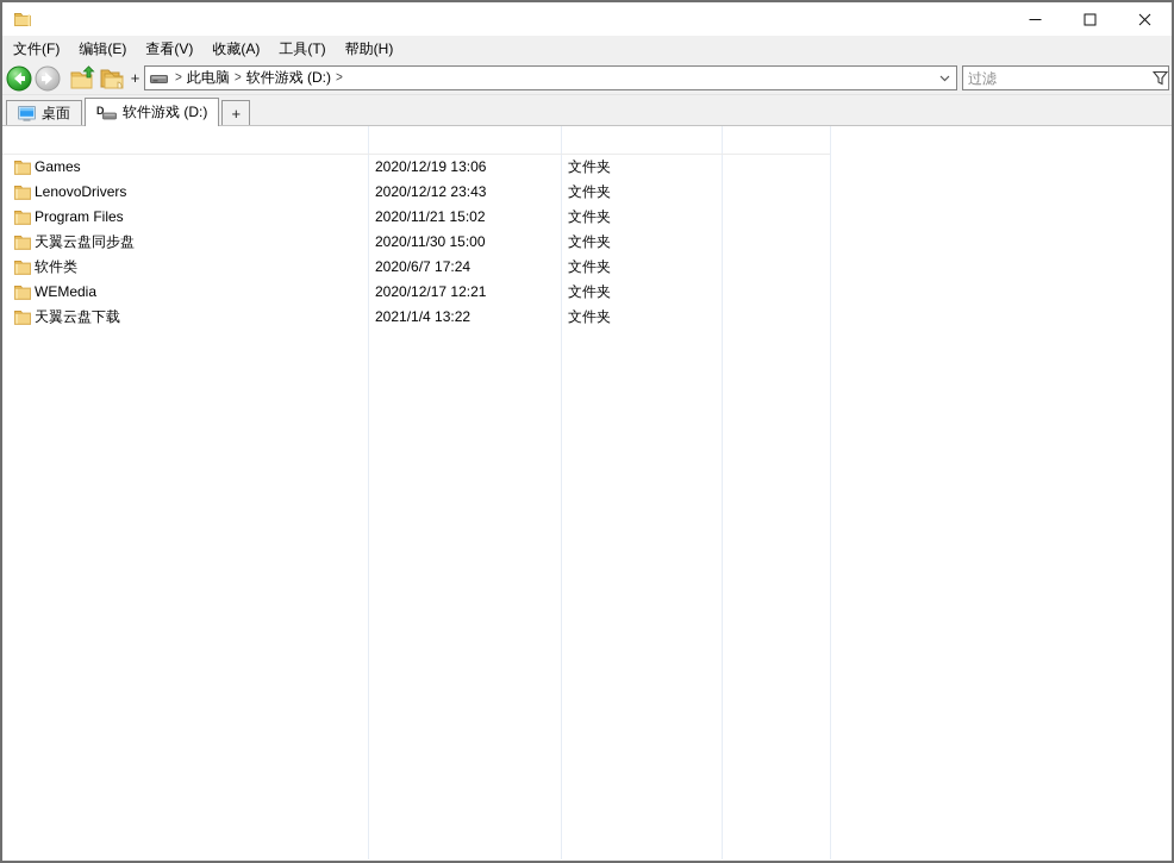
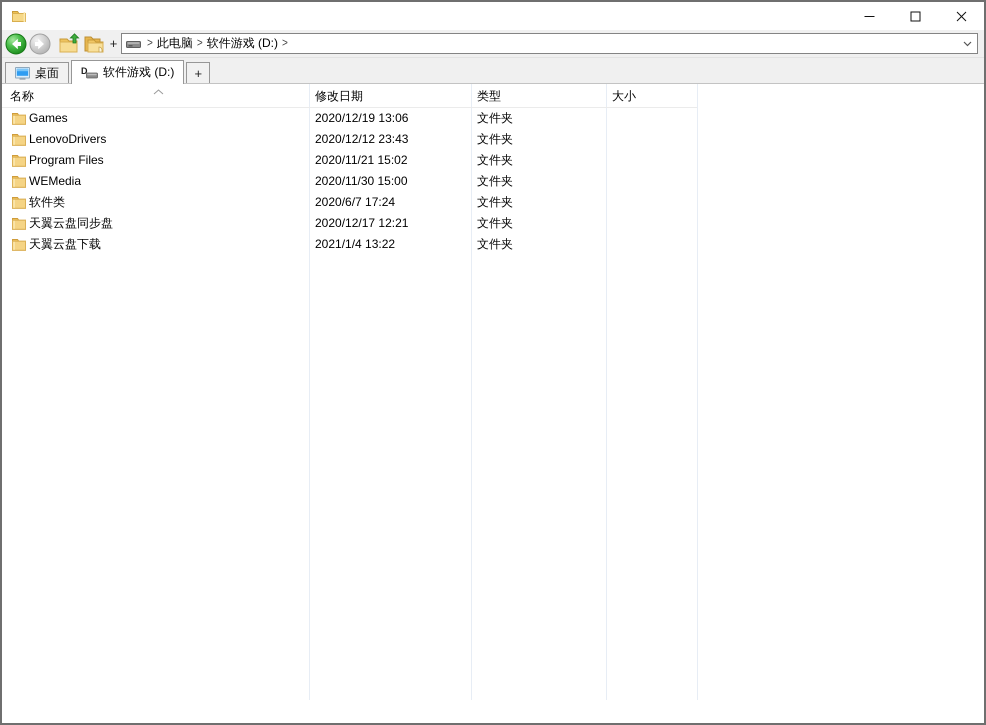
- 文件(F)
- 编辑(E)
- 查看(V)
- 收藏(A)
- 工具(T)
- 帮助(H)
  +
  >
  此电脑
  >
  软件游戏 (D:)
  >
- 过滤
  桌面
  D
  软件游戏 (D:)
  +
+ 名称
+ 修改日期
+ 类型
+ 大小
  Games
  2020/12/19 13:06
  文件夹
  LenovoDrivers
  2020/12/12 23:43
  文件夹
  Program Files
  2020/11/21 15:02
  文件夹
- 天翼云盘同步盘
+ WEMedia
  2020/11/30 15:00
  文件夹
  软件类
  2020/6/7 17:24
  文件夹
- WEMedia
+ 天翼云盘同步盘
  2020/12/17 12:21
  文件夹
  天翼云盘下载
  2021/1/4 13:22
  文件夹
